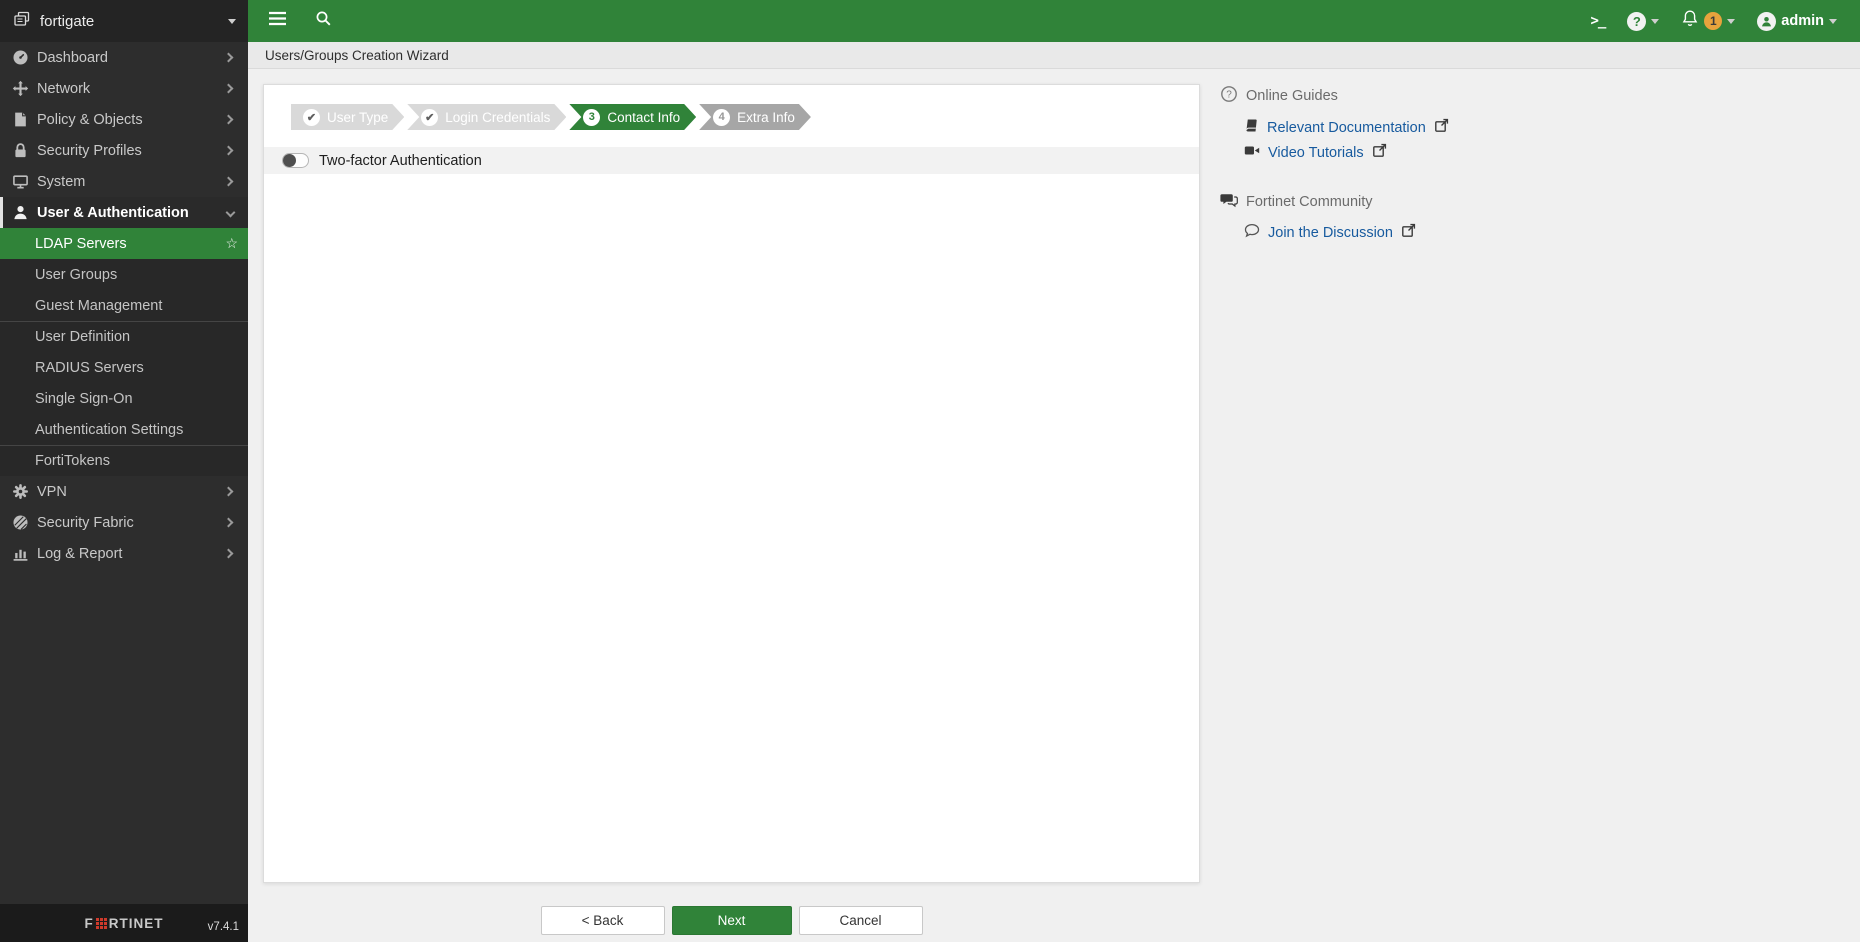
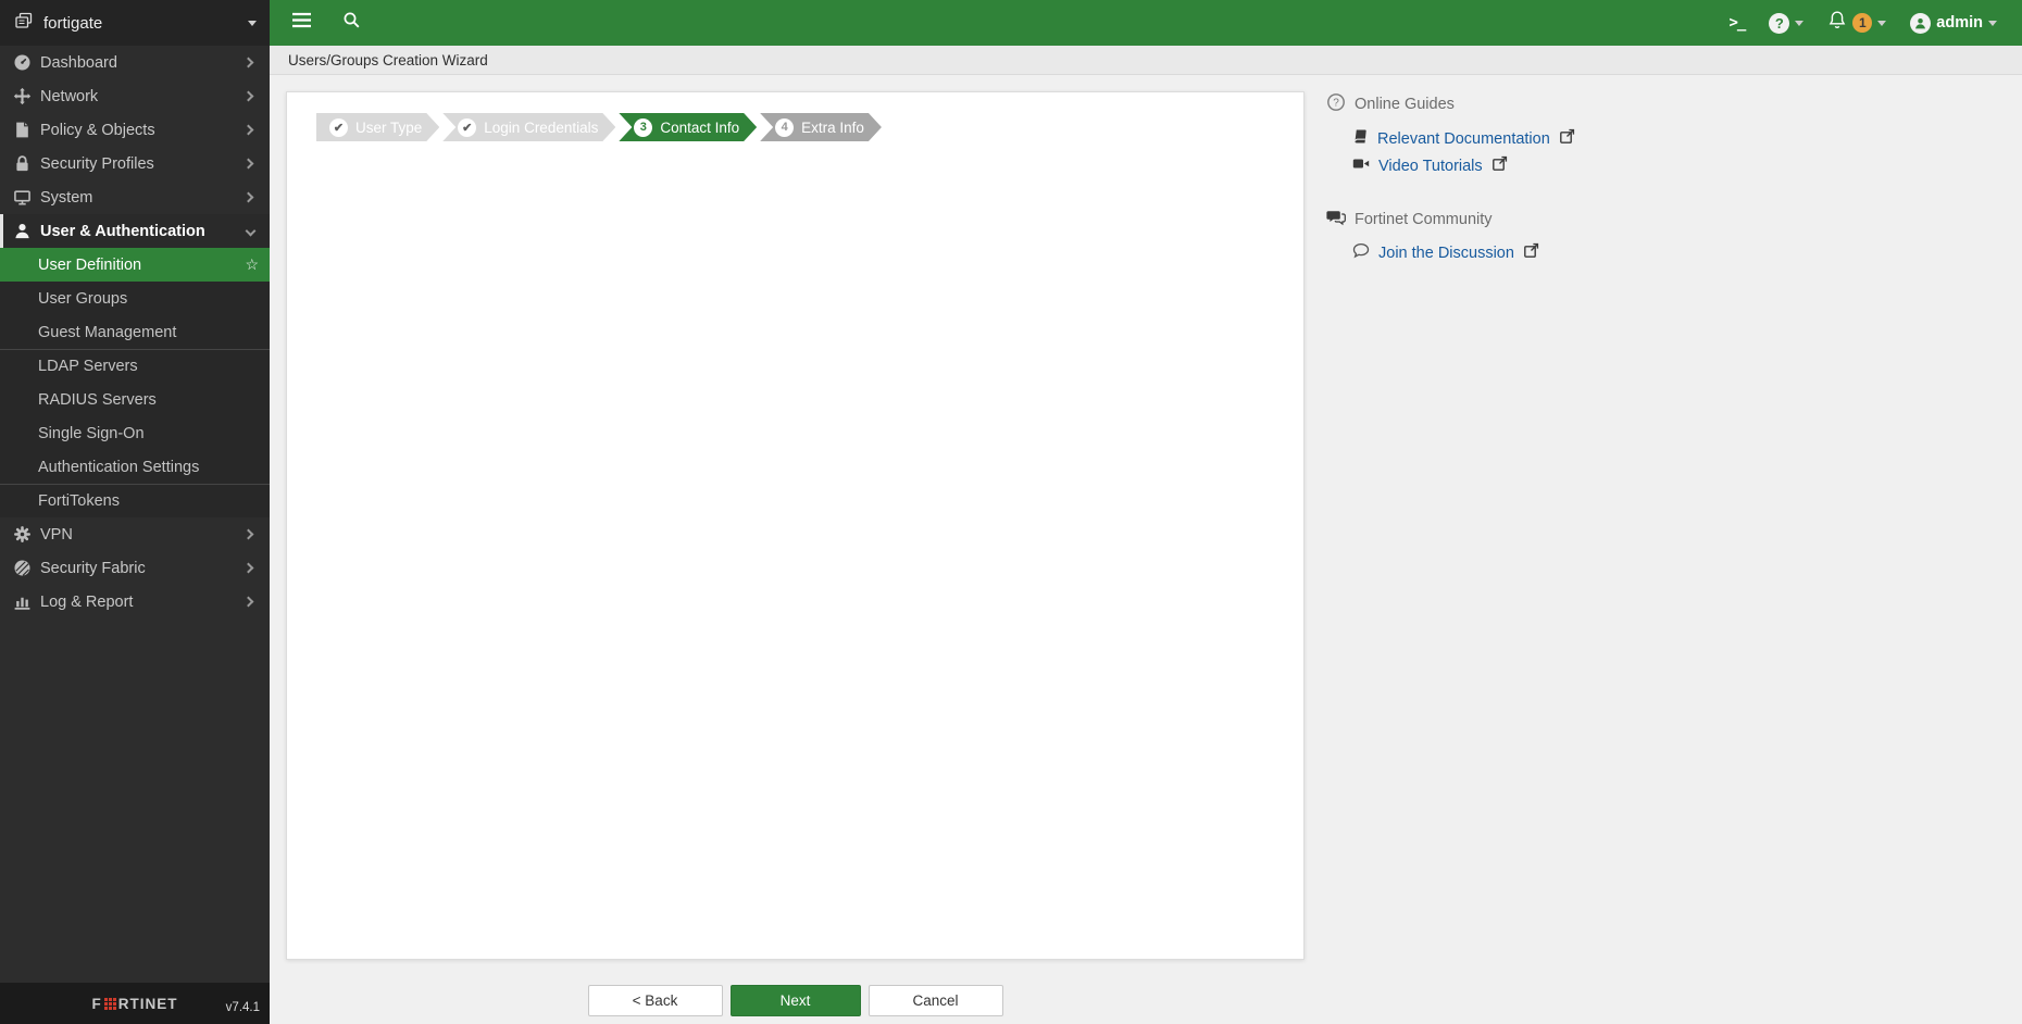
  fortigate
  >_
  ?
  1
  admin
  Dashboard
  Network
  Policy & Objects
  Security Profiles
  System
  User & Authentication
- LDAP Servers
+ User Definition
  ☆
  User Groups
  Guest Management
- User Definition
+ LDAP Servers
  RADIUS Servers
  Single Sign-On
  Authentication Settings
  FortiTokens
  VPN
  Security Fabric
  Log & Report
  F
  RTINET
  v7.4.1
  Users/Groups Creation Wizard
  ✔
  User Type
  ✔
  Login Credentials
  3
  Contact Info
  4
  Extra Info
- Two-factor Authentication
  ?
  Online Guides
  Relevant Documentation
  Video Tutorials
  Fortinet Community
  Join the Discussion
  < Back
  Next
  Cancel
